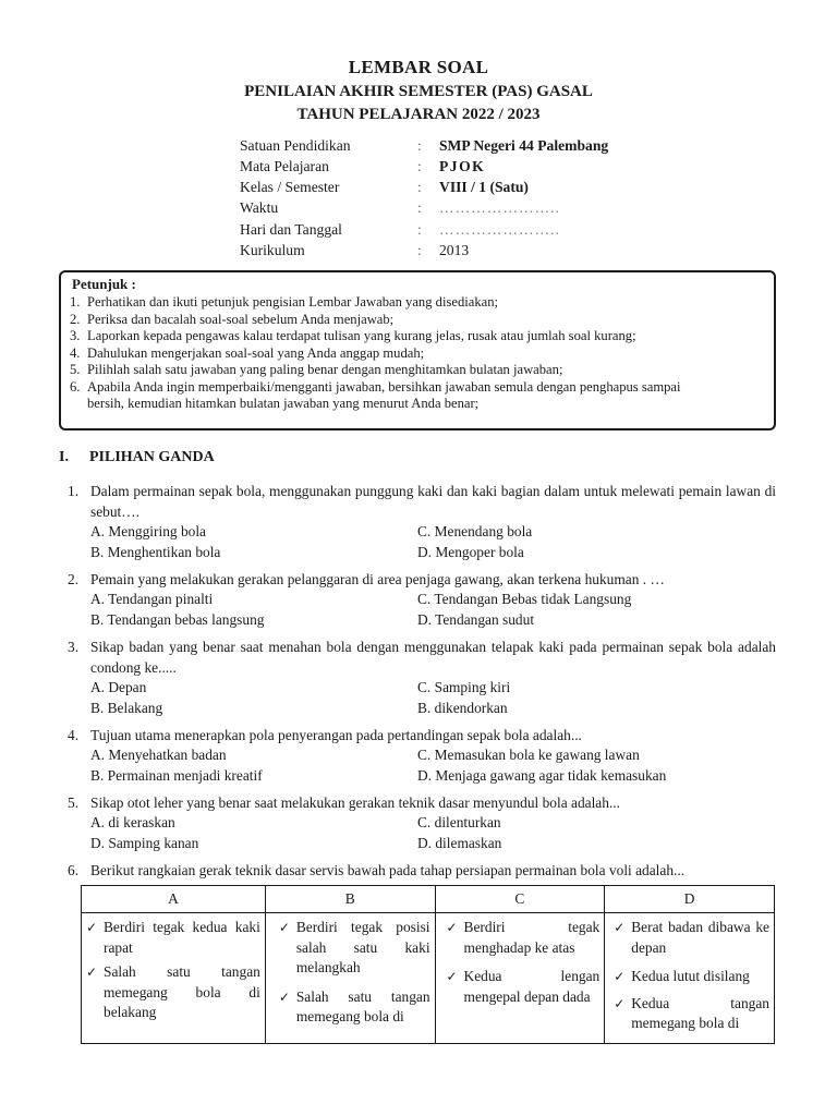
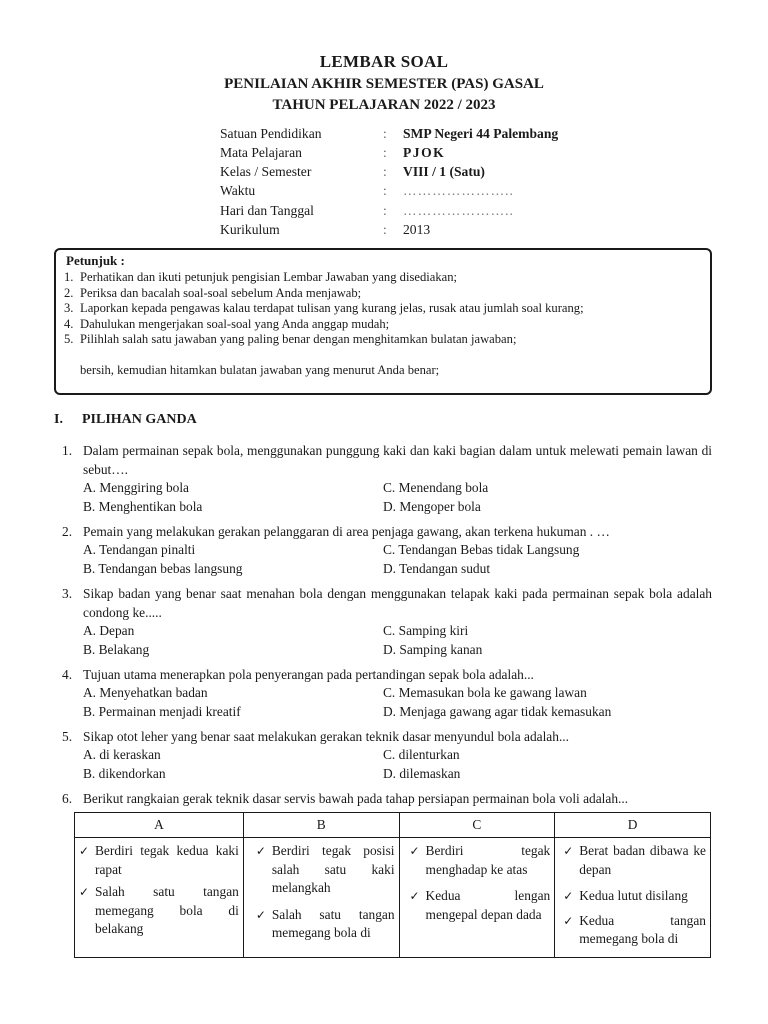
  LEMBAR SOAL
  PENILAIAN AKHIR SEMESTER (PAS) GASAL
  TAHUN PELAJARAN 2022 / 2023
  Satuan Pendidikan
  :
  SMP Negeri 44 Palembang
  Mata Pelajaran
  :
  PJOK
  Kelas / Semester
  :
  VIII / 1 (Satu)
  Waktu
  :
  …………………..
  Hari dan Tanggal
  :
  …………………..
  Kurikulum
  :
  2013
  Petunjuk :
  1. Perhatikan dan ikuti petunjuk pengisian Lembar Jawaban yang disediakan;
  2. Periksa dan bacalah soal-soal sebelum Anda menjawab;
  3. Laporkan kepada pengawas kalau terdapat tulisan yang kurang jelas, rusak atau jumlah soal kurang;
  4. Dahulukan mengerjakan soal-soal yang Anda anggap mudah;
  5. Pilihlah salah satu jawaban yang paling benar dengan menghitamkan bulatan jawaban;
- 6. Apabila Anda ingin memperbaiki/mengganti jawaban, bersihkan jawaban semula dengan penghapus sampai
  bersih, kemudian hitamkan bulatan jawaban yang menurut Anda benar;
  I. PILIHAN GANDA
  1.
  Dalam permainan sepak bola, menggunakan punggung kaki dan kaki bagian dalam untuk melewati pemain lawan di sebut….
  A. Menggiring bola
  B. Menghentikan bola
  C. Menendang bola
  D. Mengoper bola
  2.
  Pemain yang melakukan gerakan pelanggaran di area penjaga gawang, akan terkena hukuman . …
  A. Tendangan pinalti
  B. Tendangan bebas langsung
  C. Tendangan Bebas tidak Langsung
  D. Tendangan sudut
  3.
  Sikap badan yang benar saat menahan bola dengan menggunakan telapak kaki pada permainan sepak bola adalah condong ke.....
  A. Depan
  B. Belakang
  C. Samping kiri
- B. dikendorkan
+ D. Samping kanan
  4.
  Tujuan utama menerapkan pola penyerangan pada pertandingan sepak bola adalah...
  A. Menyehatkan badan
  B. Permainan menjadi kreatif
  C. Memasukan bola ke gawang lawan
  D. Menjaga gawang agar tidak kemasukan
  5.
  Sikap otot leher yang benar saat melakukan gerakan teknik dasar menyundul bola adalah...
  A. di keraskan
- D. Samping kanan
+ B. dikendorkan
  C. dilenturkan
  D. dilemaskan
  6.
  Berikut rangkaian gerak teknik dasar servis bawah pada tahap persiapan permainan bola voli adalah...
  A	B	C	D
  ✓ Berdiri tegak kedua kaki rapat ✓ Salah satu tangan memegang bola di belakang	✓ Berdiri tegak posisi salah satu kaki melangkah ✓ Salah satu tangan memegang bola di	✓ Berdiri tegak menghadap ke atas ✓ Kedua lengan mengepal depan dada	✓ Berat badan dibawa ke depan ✓ Kedua lutut disilang ✓ Kedua tangan memegang bola di
